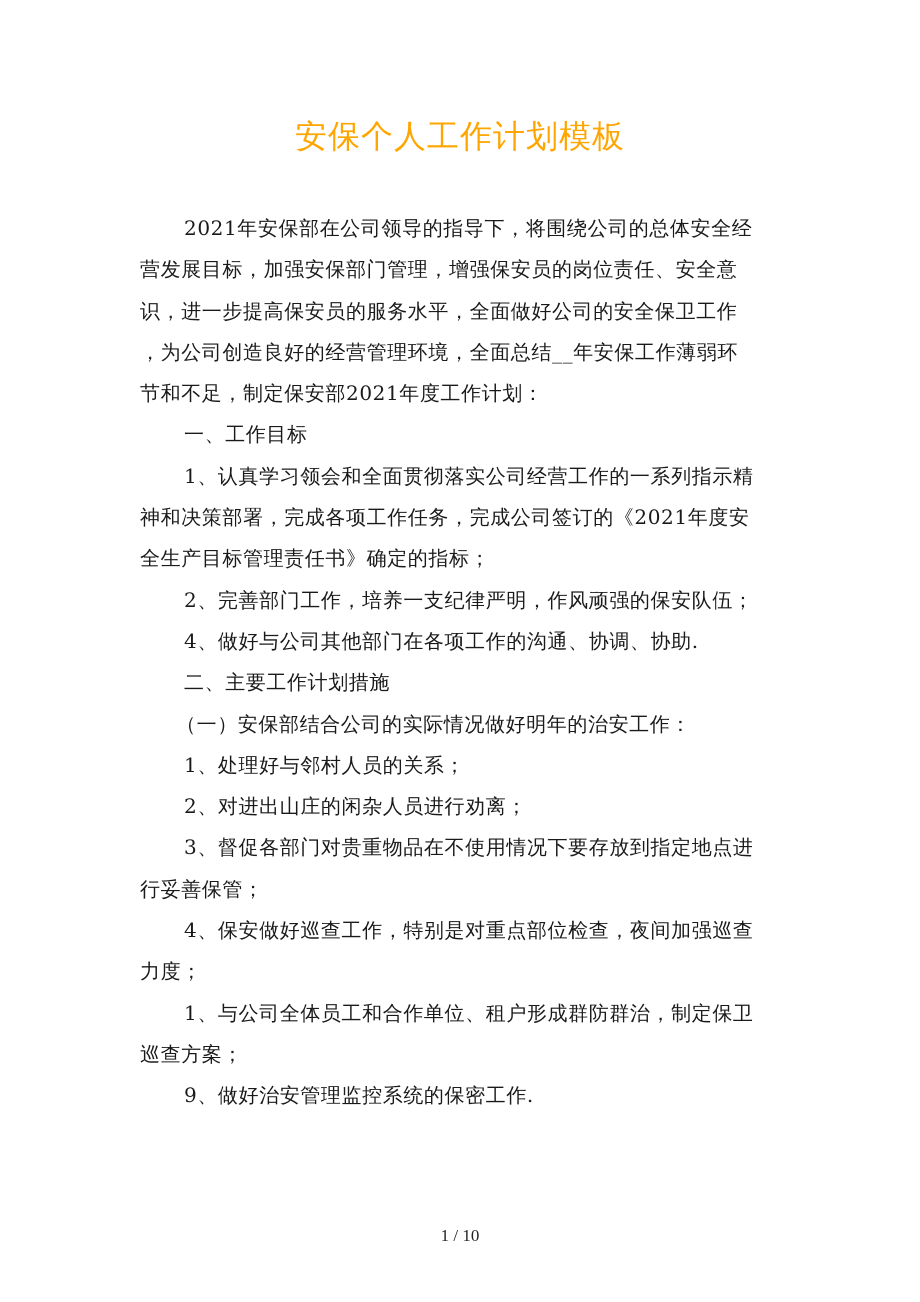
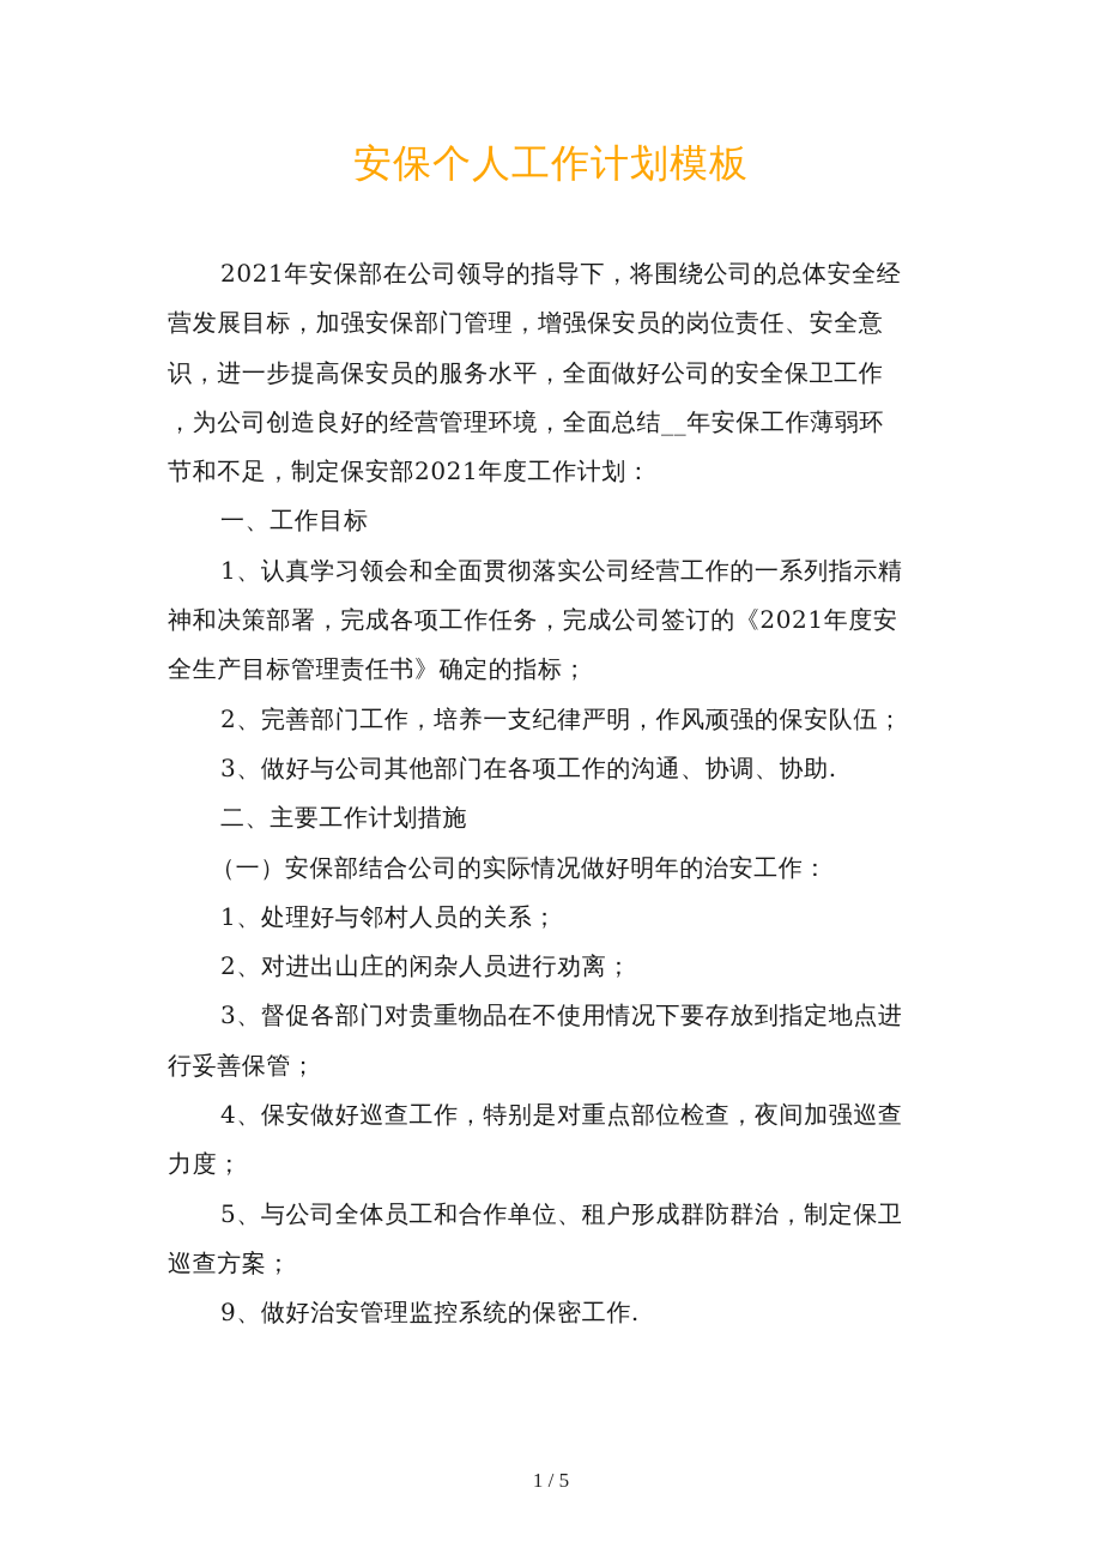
  安保个人工作计划模板
  2021年安保部在公司领导的指导下，将围绕公司的总体安全经
  营发展目标，加强安保部门管理，增强保安员的岗位责任、安全意
  识，进一步提高保安员的服务水平，全面做好公司的安全保卫工作
  ，为公司创造良好的经营管理环境，全面总结__年安保工作薄弱环
  节和不足，制定保安部2021年度工作计划：
  一、工作目标
  1、认真学习领会和全面贯彻落实公司经营工作的一系列指示精
  神和决策部署，完成各项工作任务，完成公司签订的《2021年度安
  全生产目标管理责任书》确定的指标；
  2、完善部门工作，培养一支纪律严明，作风顽强的保安队伍；
- 4、做好与公司其他部门在各项工作的沟通、协调、协助.
+ 3、做好与公司其他部门在各项工作的沟通、协调、协助.
  二、主要工作计划措施
  （一）安保部结合公司的实际情况做好明年的治安工作：
  1、处理好与邻村人员的关系；
  2、对进出山庄的闲杂人员进行劝离；
  3、督促各部门对贵重物品在不使用情况下要存放到指定地点进
  行妥善保管；
  4、保安做好巡查工作，特别是对重点部位检查，夜间加强巡查
  力度；
- 1、与公司全体员工和合作单位、租户形成群防群治，制定保卫
+ 5、与公司全体员工和合作单位、租户形成群防群治，制定保卫
  巡查方案；
  9、做好治安管理监控系统的保密工作.
- 1 / 10
+ 1 / 5
